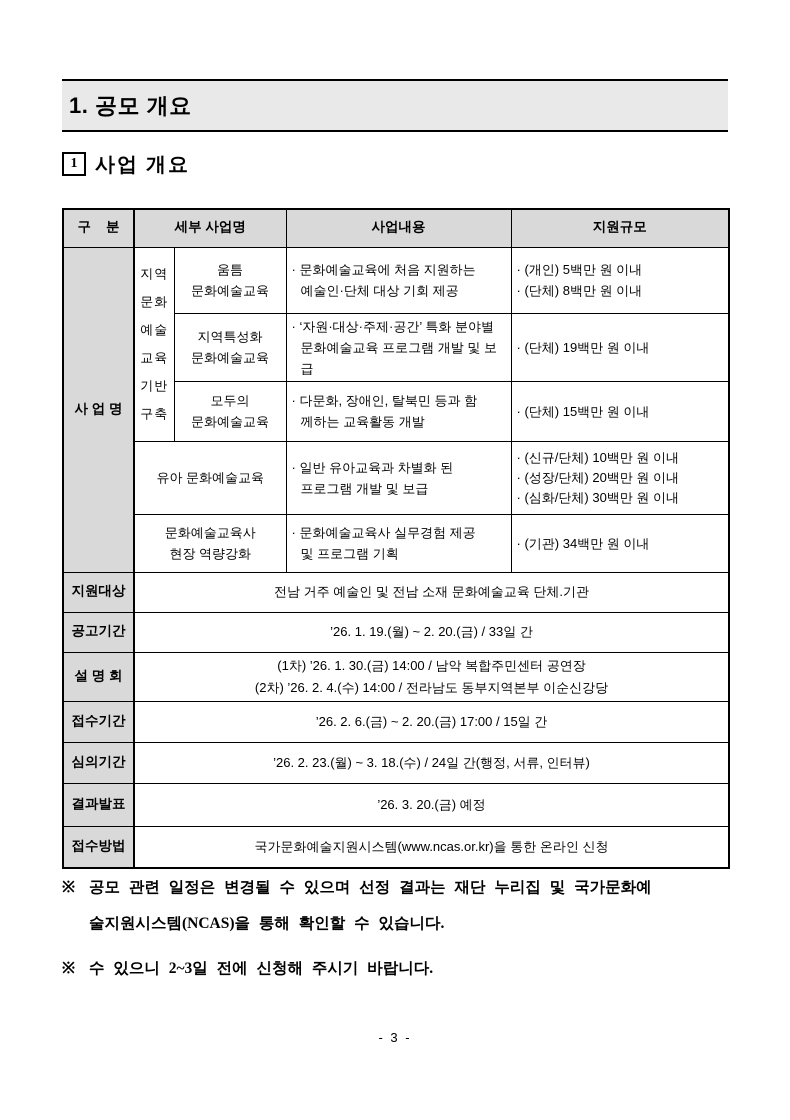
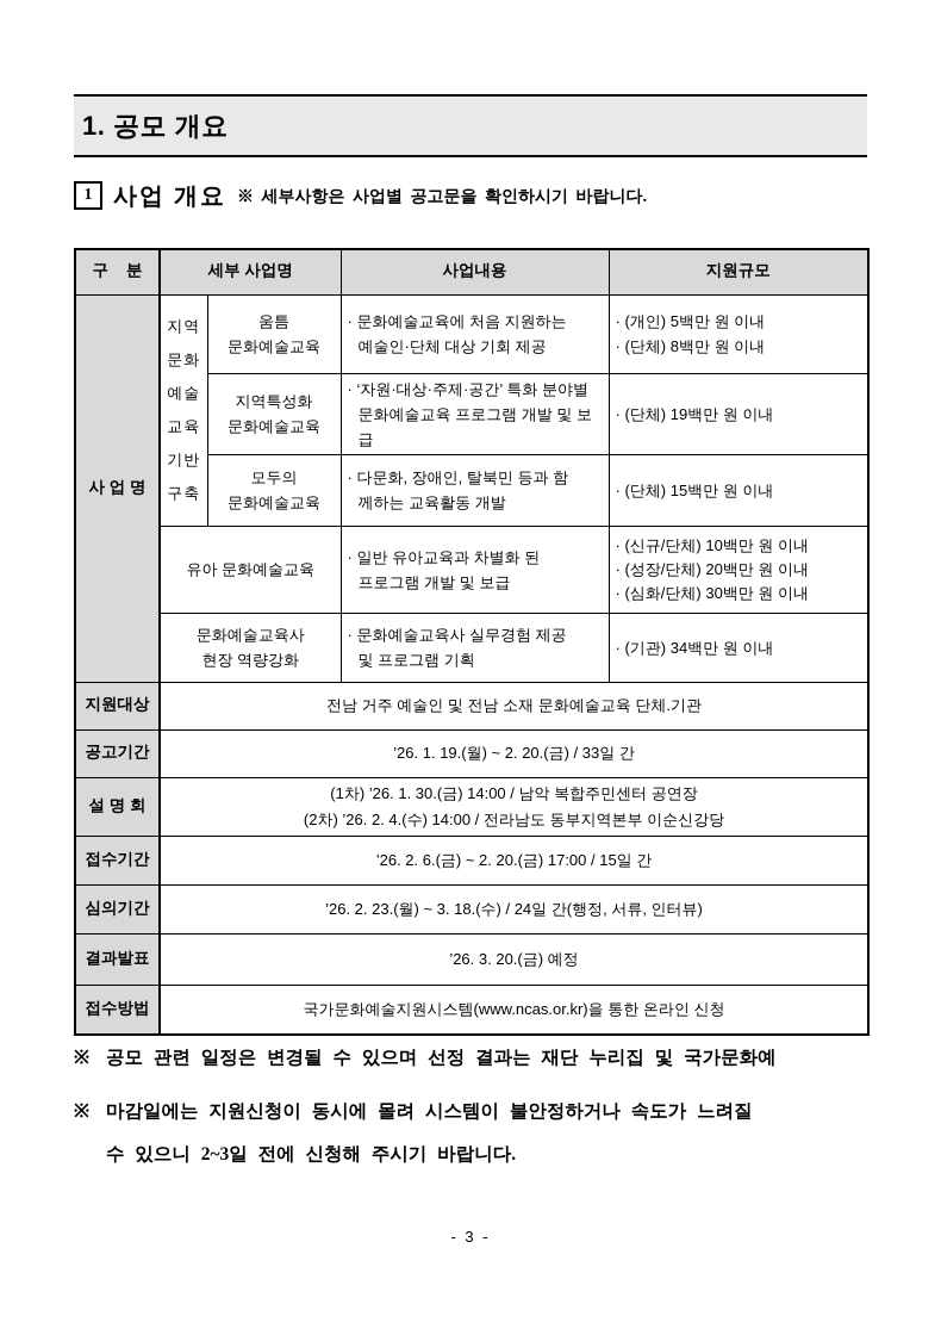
  1. 공모 개요
  1
  사업 개요
+ ※ 세부사항은 사업별 공고문을 확인하시기 바랍니다.
  구 분	세부 사업명	사업내용	지원규모
  사 업 명	지역 문화 예술 교육 기반 구축	움틈 문화예술교육	· 문화예술교육에 처음 지원하는 예술인·단체 대상 기회 제공	· (개인) 5백만 원 이내 · (단체) 8백만 원 이내
  지역특성화 문화예술교육	· ‘자원·대상·주제·공간’ 특화 분야별 문화예술교육 프로그램 개발 및 보급	· (단체) 19백만 원 이내
  모두의 문화예술교육	· 다문화, 장애인, 탈북민 등과 함 께하는 교육활동 개발	· (단체) 15백만 원 이내
  유아 문화예술교육	· 일반 유아교육과 차별화 된 프로그램 개발 및 보급	· (신규/단체) 10백만 원 이내 · (성장/단체) 20백만 원 이내 · (심화/단체) 30백만 원 이내
  문화예술교육사 현장 역량강화	· 문화예술교육사 실무경험 제공 및 프로그램 기획	· (기관) 34백만 원 이내
  지원대상	전남 거주 예술인 및 전남 소재 문화예술교육 단체.기관
  공고기간	’26. 1. 19.(월) ~ 2. 20.(금) / 33일 간
  설 명 회	(1차) ’26. 1. 30.(금) 14:00 / 남악 복합주민센터 공연장 (2차) ’26. 2. 4.(수) 14:00 / 전라남도 동부지역본부 이순신강당
  접수기간	’26. 2. 6.(금) ~ 2. 20.(금) 17:00 / 15일 간
  심의기간	’26. 2. 23.(월) ~ 3. 18.(수) / 24일 간(행정, 서류, 인터뷰)
  결과발표	’26. 3. 20.(금) 예정
  접수방법	국가문화예술지원시스템(www.ncas.or.kr)을 통한 온라인 신청
  ※
  공모 관련 일정은 변경될 수 있으며 선정 결과는 재단 누리집 및 국가문화예
- 술지원시스템(NCAS)을 통해 확인할 수 있습니다.
  ※
+ 마감일에는 지원신청이 동시에 몰려 시스템이 불안정하거나 속도가 느려질
  수 있으니 2~3일 전에 신청해 주시기 바랍니다.
  - 3 -
